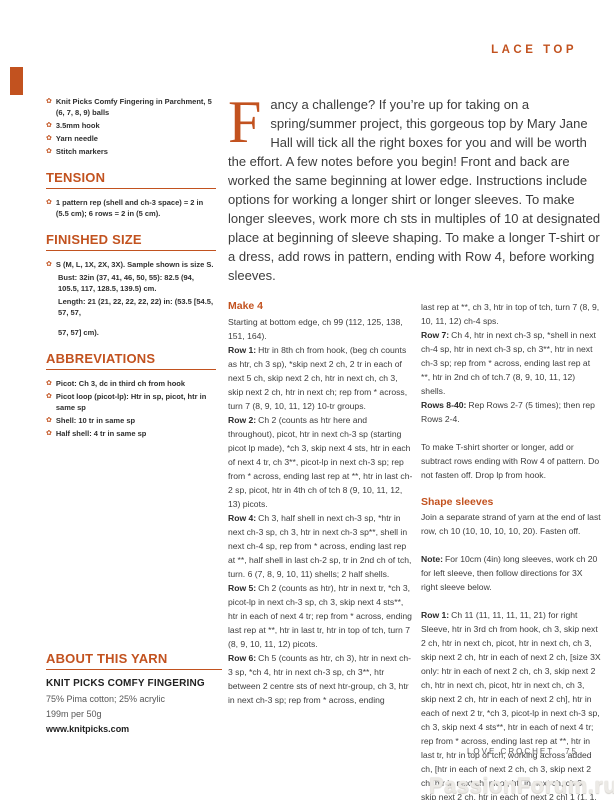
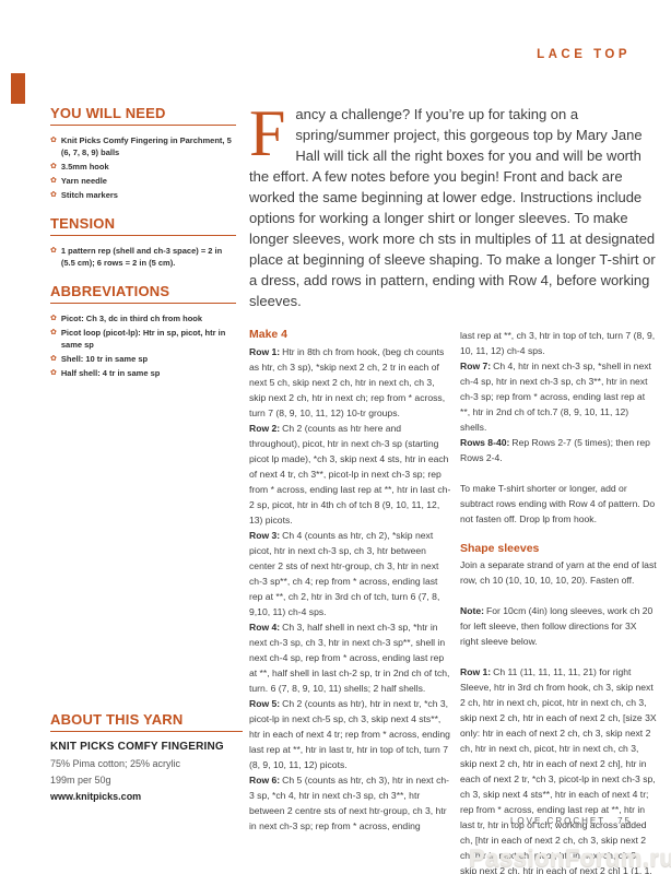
  LACE TOP
+ YOU WILL NEED
  Knit Picks Comfy Fingering in Parchment, 5 (6, 7, 8, 9) balls
  3.5mm hook
  Yarn needle
  Stitch markers
  TENSION
  1 pattern rep (shell and ch-3 space) = 2 in (5.5 cm); 6 rows = 2 in (5 cm).
- FINISHED SIZE
- S (M, L, 1X, 2X, 3X). Sample shown is size S.
- Bust: 32in (37, 41, 46, 50, 55): 82.5 (94, 105.5, 117, 128.5, 139.5) cm.
- Length: 21 (21, 22, 22, 22, 22) in: (53.5 [54.5, 57, 57,
- 57, 57] cm).
  ABBREVIATIONS
  Picot: Ch 3, dc in third ch from hook
  Picot loop (picot-lp): Htr in sp, picot, htr in same sp
  Shell: 10 tr in same sp
  Half shell: 4 tr in same sp
  ABOUT THIS YARN
  KNIT PICKS COMFY FINGERING
  75% Pima cotton; 25% acrylic
  199m per 50g
  www.knitpicks.com
  F
- ancy a challenge? If you’re up for taking on a spring/summer project, this gorgeous top by Mary Jane Hall will tick all the right boxes for you and will be worth the effort. A few notes before you begin! Front and back are worked the same beginning at lower edge. Instructions include options for working a longer shirt or longer sleeves. To make longer sleeves, work more ch sts in multiples of 10 at designated place at beginning of sleeve shaping. To make a longer T-shirt or a dress, add rows in pattern, ending with Row 4, before working sleeves.
+ ancy a challenge? If you’re up for taking on a spring/summer project, this gorgeous top by Mary Jane Hall will tick all the right boxes for you and will be worth the effort. A few notes before you begin! Front and back are worked the same beginning at lower edge. Instructions include options for working a longer shirt or longer sleeves. To make longer sleeves, work more ch sts in multiples of 11 at designated place at beginning of sleeve shaping. To make a longer T-shirt or a dress, add rows in pattern, ending with Row 4, before working sleeves.
  Make 4
- Starting at bottom edge, ch 99 (112, 125, 138, 151, 164).
  Row 1: Htr in 8th ch from hook, (beg ch counts as htr, ch 3 sp), *skip next 2 ch, 2 tr in each of next 5 ch, skip next 2 ch, htr in next ch, ch 3, skip next 2 ch, htr in next ch; rep from * across, turn 7 (8, 9, 10, 11, 12) 10-tr groups.
  Row 2: Ch 2 (counts as htr here and throughout), picot, htr in next ch-3 sp (starting picot lp made), *ch 3, skip next 4 sts, htr in each of next 4 tr, ch 3**, picot-lp in next ch-3 sp; rep from * across, ending last rep at **, htr in last ch-2 sp, picot, htr in 4th ch of tch 8 (9, 10, 11, 12, 13) picots.
+ Row 3: Ch 4 (counts as htr, ch 2), *skip next picot, htr in next ch-3 sp, ch 3, htr between center 2 sts of next htr-group, ch 3, htr in next ch-3 sp**, ch 4; rep from * across, ending last rep at **, ch 2, htr in 3rd ch of tch, turn 6 (7, 8, 9,10, 11) ch-4 sps.
  Row 4: Ch 3, half shell in next ch-3 sp, *htr in next ch-3 sp, ch 3, htr in next ch-3 sp**, shell in next ch-4 sp, rep from * across, ending last rep at **, half shell in last ch-2 sp, tr in 2nd ch of tch, turn. 6 (7, 8, 9, 10, 11) shells; 2 half shells.
- Row 5: Ch 2 (counts as htr), htr in next tr, *ch 3, picot-lp in next ch-3 sp, ch 3, skip next 4 sts**, htr in each of next 4 tr; rep from * across, ending last rep at **, htr in last tr, htr in top of tch, turn 7 (8, 9, 10, 11, 12) picots.
+ Row 5: Ch 2 (counts as htr), htr in next tr, *ch 3, picot-lp in next ch-5 sp, ch 3, skip next 4 sts**, htr in each of next 4 tr; rep from * across, ending last rep at **, htr in last tr, htr in top of tch, turn 7 (8, 9, 10, 11, 12) picots.
  Row 6: Ch 5 (counts as htr, ch 3), htr in next ch-3 sp, *ch 4, htr in next ch-3 sp, ch 3**, htr between 2 centre sts of next htr-group, ch 3, htr in next ch-3 sp; rep from * across, ending
  last rep at **, ch 3, htr in top of tch, turn 7 (8, 9, 10, 11, 12) ch-4 sps.
  Row 7: Ch 4, htr in next ch-3 sp, *shell in next ch-4 sp, htr in next ch-3 sp, ch 3**, htr in next ch-3 sp; rep from * across, ending last rep at **, htr in 2nd ch of tch.7 (8, 9, 10, 11, 12) shells.
  Rows 8-40: Rep Rows 2-7 (5 times); then rep Rows 2-4.
  To make T-shirt shorter or longer, add or subtract rows ending with Row 4 of pattern. Do not fasten off. Drop lp from hook.
  Shape sleeves
  Join a separate strand of yarn at the end of last row, ch 10 (10, 10, 10, 10, 20). Fasten off.
  Note: For 10cm (4in) long sleeves, work ch 20 for left sleeve, then follow directions for 3X right sleeve below.
  Row 1: Ch 11 (11, 11, 11, 11, 21) for right Sleeve, htr in 3rd ch from hook, ch 3, skip next 2 ch, htr in next ch, picot, htr in next ch, ch 3, skip next 2 ch, htr in each of next 2 ch, [size 3X only: htr in each of next 2 ch, ch 3, skip next 2 ch, htr in next ch, picot, htr in next ch, ch 3, skip next 2 ch, htr in each of next 2 ch], htr in each of next 2 tr, *ch 3, picot-lp in next ch-3 sp, ch 3, skip next 4 sts**, htr in each of next 4 tr; rep from * across, ending last rep at **, htr in last tr, htr in top of tch, working across added ch, [htr in each of next 2 ch, ch 3, skip next 2 ch, htr in next ch, picot, htr in next ch, ch 3, skip next 2 ch, htr in each of next 2 ch] 1 (1, 1,
  LOVE CROCHET 75
  PassionForum.ru
